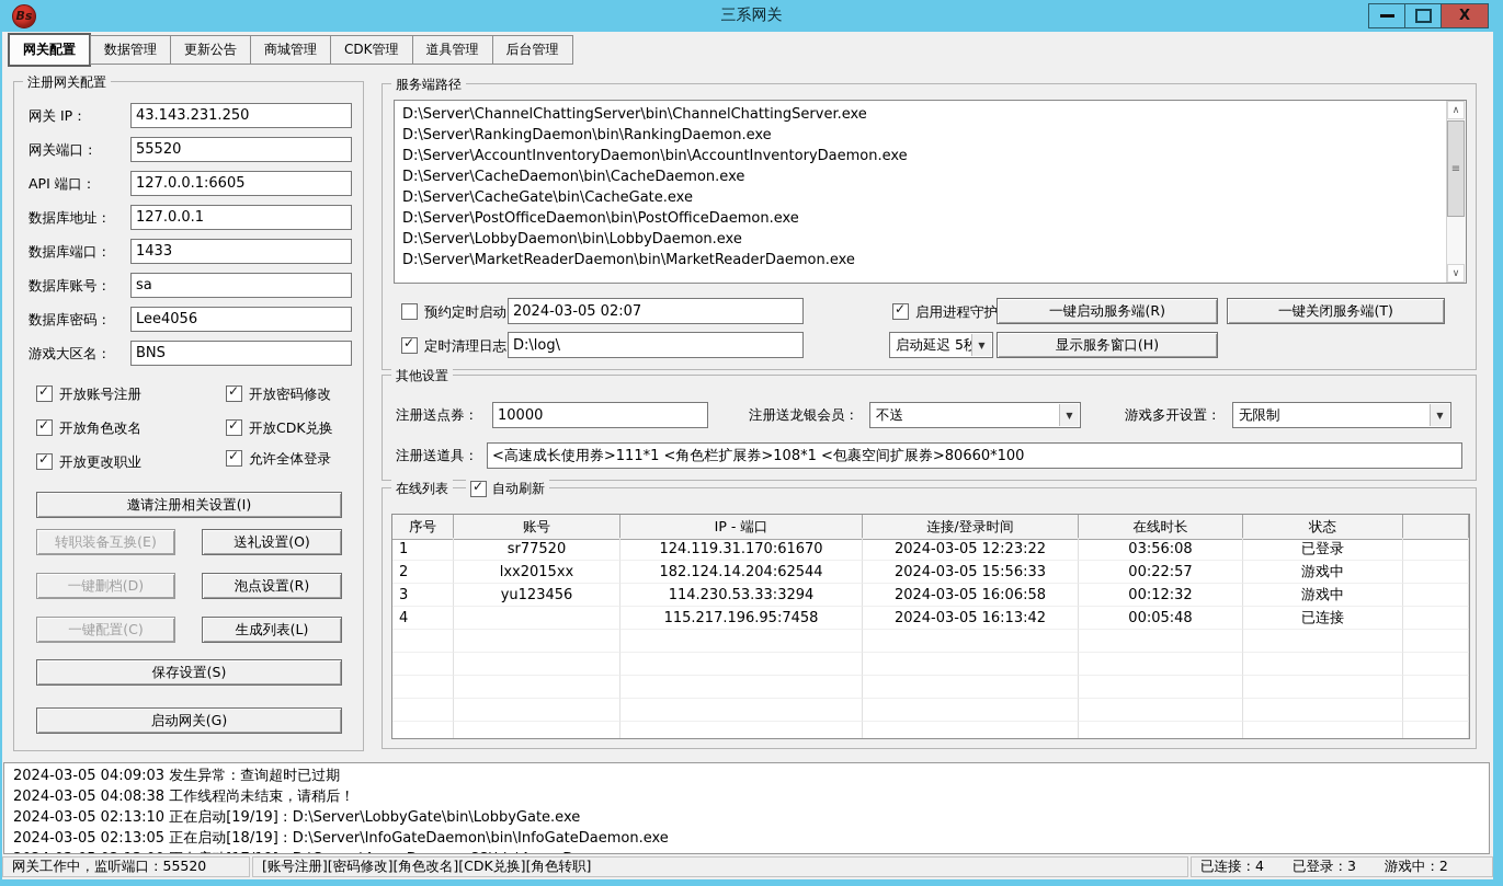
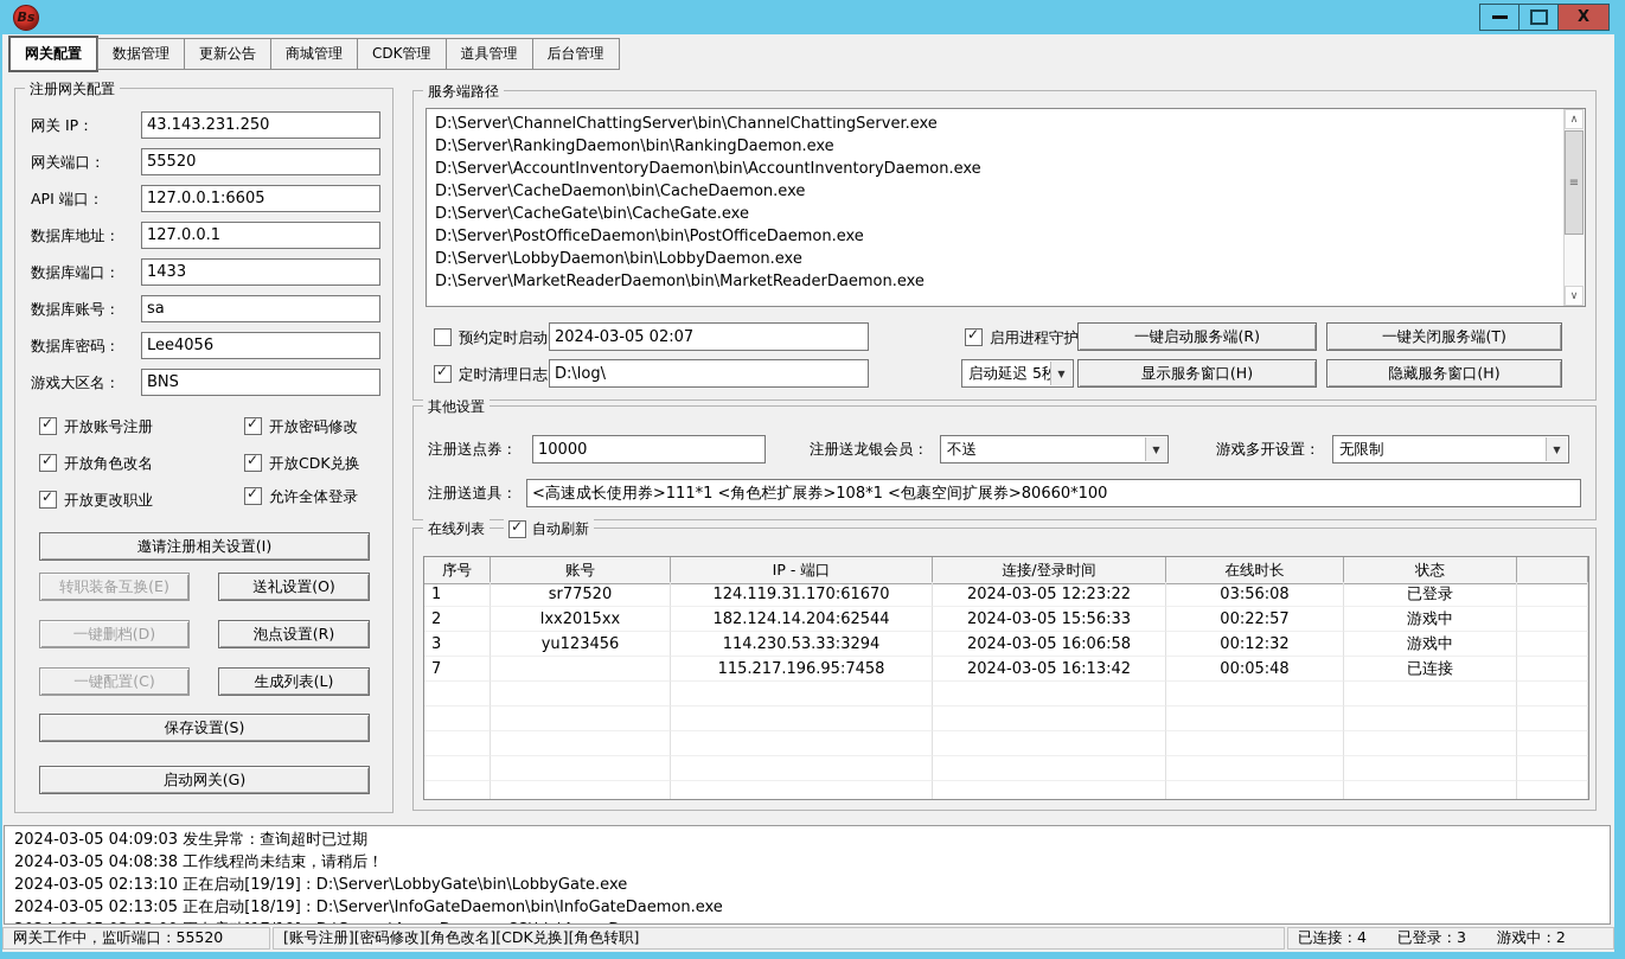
  Bs
- 三系网关
  X
  网关配置
  数据管理
  更新公告
  商城管理
  CDK管理
  道具管理
  后台管理
  注册网关配置
  网关 IP：
  43.143.231.250
  网关端口：
  55520
  API 端口：
  127.0.0.1:6605
  数据库地址：
  127.0.0.1
  数据库端口：
  1433
  数据库账号：
  sa
  数据库密码：
  Lee4056
  游戏大区名：
  BNS
  开放账号注册
  开放密码修改
  开放角色改名
  开放CDK兑换
  开放更改职业
  允许全体登录
  邀请注册相关设置(I)
  转职装备互换(E)
  送礼设置(O)
  一键删档(D)
  泡点设置(R)
  一键配置(C)
  生成列表(L)
  保存设置(S)
  启动网关(G)
  服务端路径
  D:\Server\ChannelChattingServer\bin\ChannelChattingServer.exe
  D:\Server\RankingDaemon\bin\RankingDaemon.exe
  D:\Server\AccountInventoryDaemon\bin\AccountInventoryDaemon.exe
  D:\Server\CacheDaemon\bin\CacheDaemon.exe
  D:\Server\CacheGate\bin\CacheGate.exe
  D:\Server\PostOfficeDaemon\bin\PostOfficeDaemon.exe
  D:\Server\LobbyDaemon\bin\LobbyDaemon.exe
  D:\Server\MarketReaderDaemon\bin\MarketReaderDaemon.exe
  ∧
  ≡
  ∨
  预约定时启动
  2024-03-05 02:07
  启用进程守护
  一键启动服务端(R)
  一键关闭服务端(T)
  定时清理日志
  D:\log\
  启动延迟 5
  ▼
  显示服务窗口(H)
+ 隐藏服务窗口(H)
  其他设置
  注册送点券：
  10000
  注册送龙银会员：
  不送
  ▼
  游戏多开设置：
  无限制
  ▼
  注册送道具：
  <高速成长使用券>111*1 <角色栏扩展券>108*1 <包裹空间扩展券>80660*100
  在线列表
  自动刷新
  序号
  账号
  IP - 端口
  连接/登录时间
  在线时长
  状态
  1
  sr77520
  124.119.31.170:61670
  2024-03-05 12:23:22
  03:56:08
  已登录
  2
  lxx2015xx
  182.124.14.204:62544
  2024-03-05 15:56:33
  00:22:57
  游戏中
  3
  yu123456
  114.230.53.33:3294
  2024-03-05 16:06:58
  00:12:32
  游戏中
- 4
+ 7
  115.217.196.95:7458
  2024-03-05 16:13:42
  00:05:48
  已连接
  2024-03-05 04:09:03 发生异常：查询超时已过期
  2024-03-05 04:08:38 工作线程尚未结束，请稍后！
  2024-03-05 02:13:10 正在启动[19/19]：D:\Server\LobbyGate\bin\LobbyGate.exe
  2024-03-05 02:13:05 正在启动[18/19]：D:\Server\InfoGateDaemon\bin\InfoGateDaemon.exe
  网关工作中，监听端口：55520
  [账号注册][密码修改][角色改名][CDK兑换][角色转职]
  已连接：4
  已登录：3
  游戏中：2
